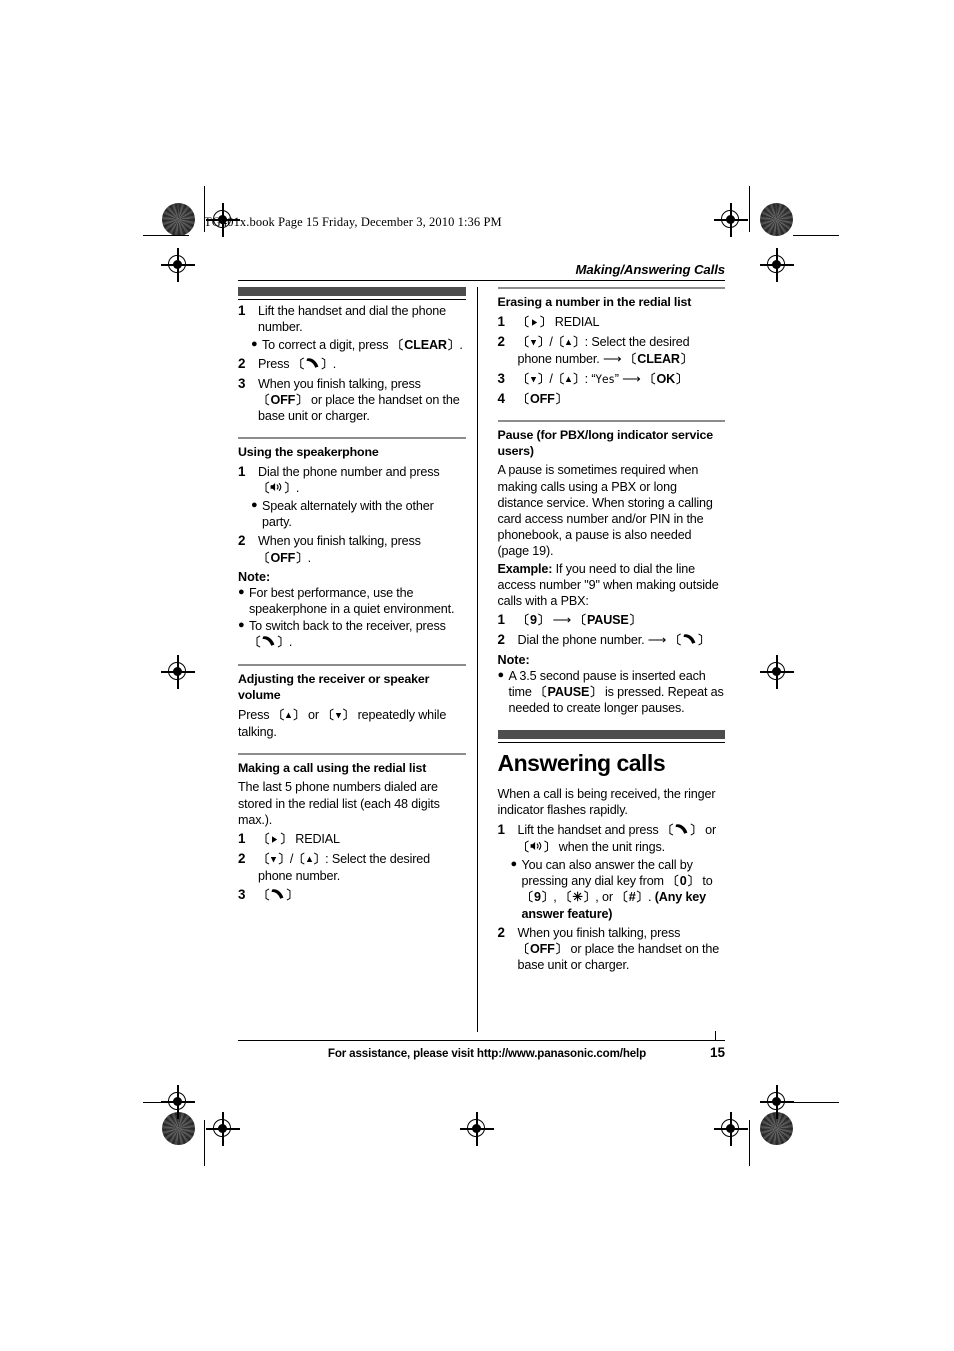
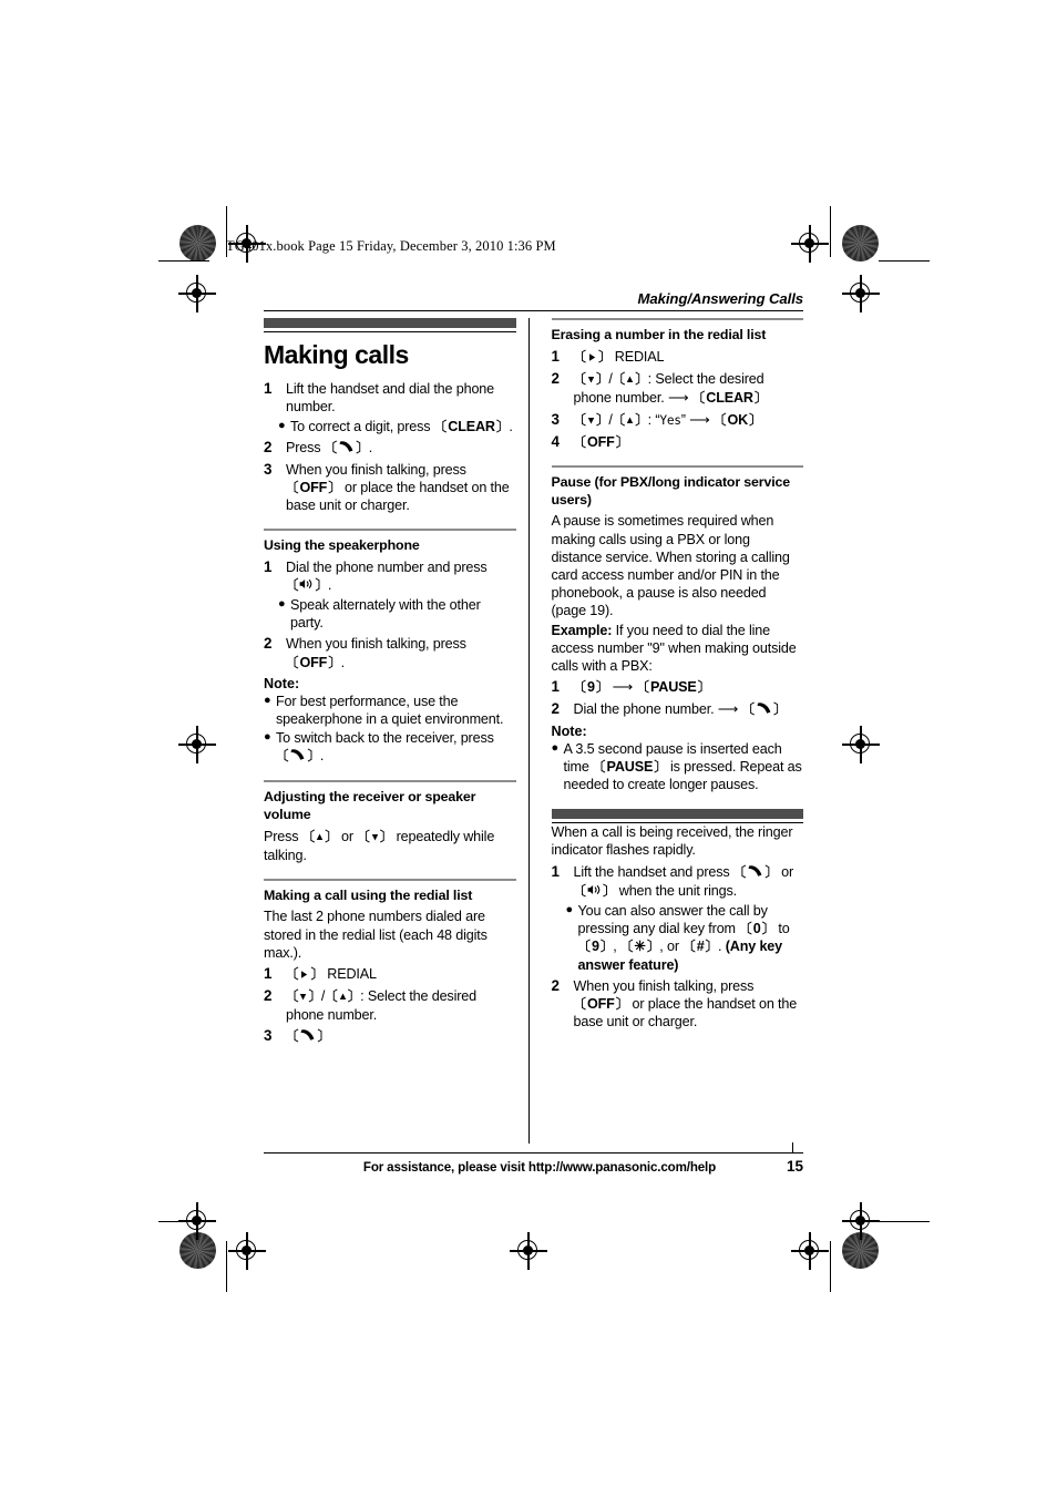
  TG401x.book Page 15 Friday, December 3, 2010 1:36 PM
  Making/Answering Calls
+ Making calls
  1
  Lift the handset and dial the phone number.
  ●
  To correct a digit, press 〔CLEAR〕.
  2
  Press 〔 〕.
  3
  When you finish talking, press 〔OFF〕 or place the handset on the base unit or charger.
  Using the speakerphone
  1
  Dial the phone number and press 〔 〕.
  ●
  Speak alternately with the other party.
  2
  When you finish talking, press 〔OFF〕.
  Note:
  ●
  For best performance, use the speakerphone in a quiet environment.
  ●
  To switch back to the receiver, press 〔 〕.
  Adjusting the receiver or speaker volume
  Press 〔 〕 or 〔 〕 repeatedly while talking.
  Making a call using the redial list
- The last 5 phone numbers dialed are stored in the redial list (each 48 digits max.).
+ The last 2 phone numbers dialed are stored in the redial list (each 48 digits max.).
  1
  〔 〕 REDIAL
  2
  〔 〕/〔 〕: Select the desired phone number.
  3
  〔 〕
  Erasing a number in the redial list
  1
  〔 〕 REDIAL
  2
  〔 〕/〔 〕: Select the desired phone number. ⟶ 〔CLEAR〕
  3
  〔 〕/〔 〕: “Yes” ⟶ 〔OK〕
  4
  〔OFF〕
  Pause (for PBX/long indicator service users)
  A pause is sometimes required when making calls using a PBX or long distance service. When storing a calling card access number and/or PIN in the phonebook, a pause is also needed (page 19).
  Example: If you need to dial the line access number "9" when making outside calls with a PBX:
  1
  〔9〕 ⟶ 〔PAUSE〕
  2
  Dial the phone number. ⟶ 〔 〕
  Note:
  ●
  A 3.5 second pause is inserted each time 〔PAUSE〕 is pressed. Repeat as needed to create longer pauses.
- Answering calls
  When a call is being received, the ringer indicator flashes rapidly.
  1
  Lift the handset and press 〔 〕 or 〔 〕 when the unit rings.
  ●
  You can also answer the call by pressing any dial key from 〔0〕 to 〔9〕, 〔✳〕, or 〔#〕. (Any key answer feature)
  2
  When you finish talking, press 〔OFF〕 or place the handset on the base unit or charger.
  For assistance, please visit http://www.panasonic.com/help
  15
